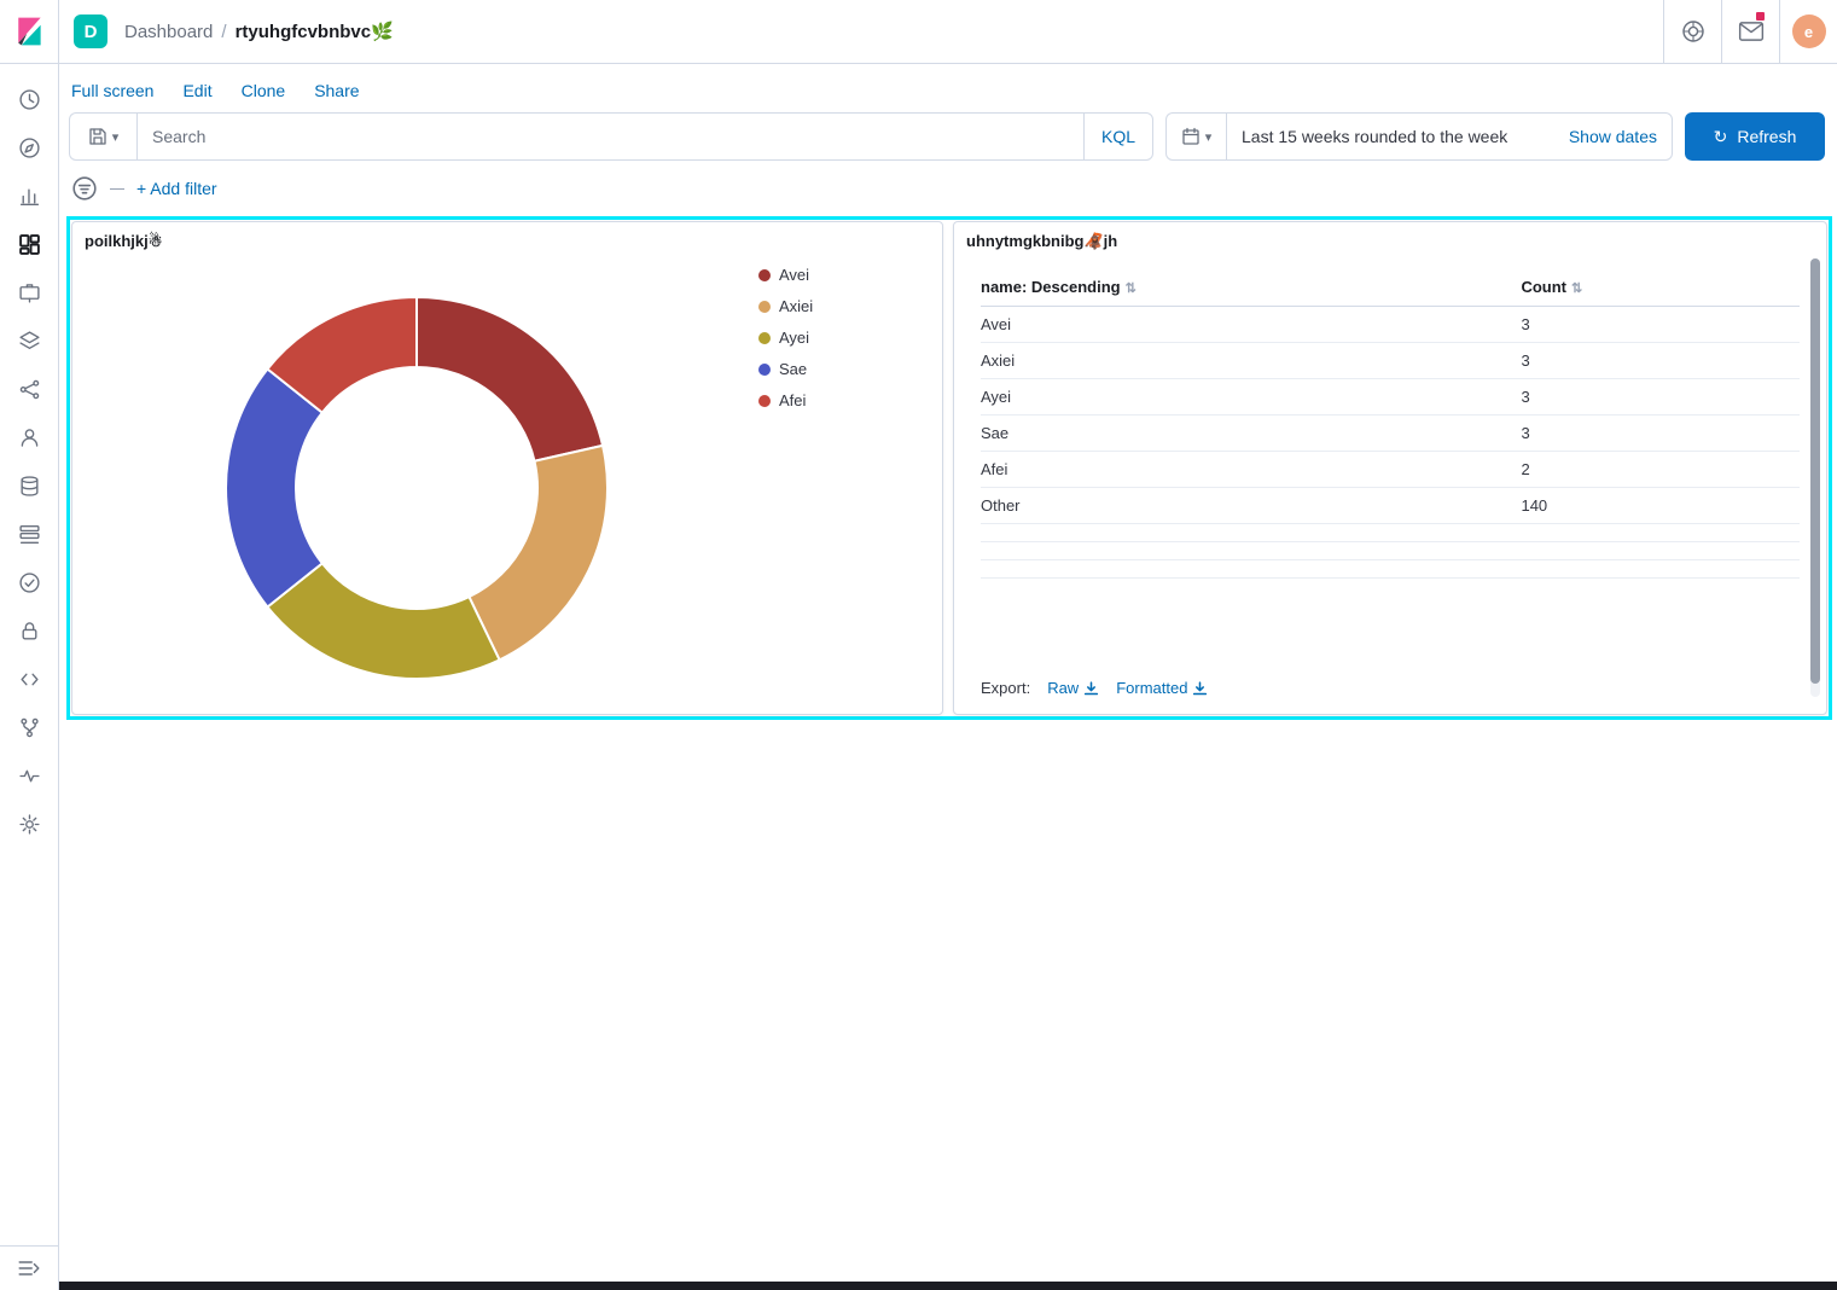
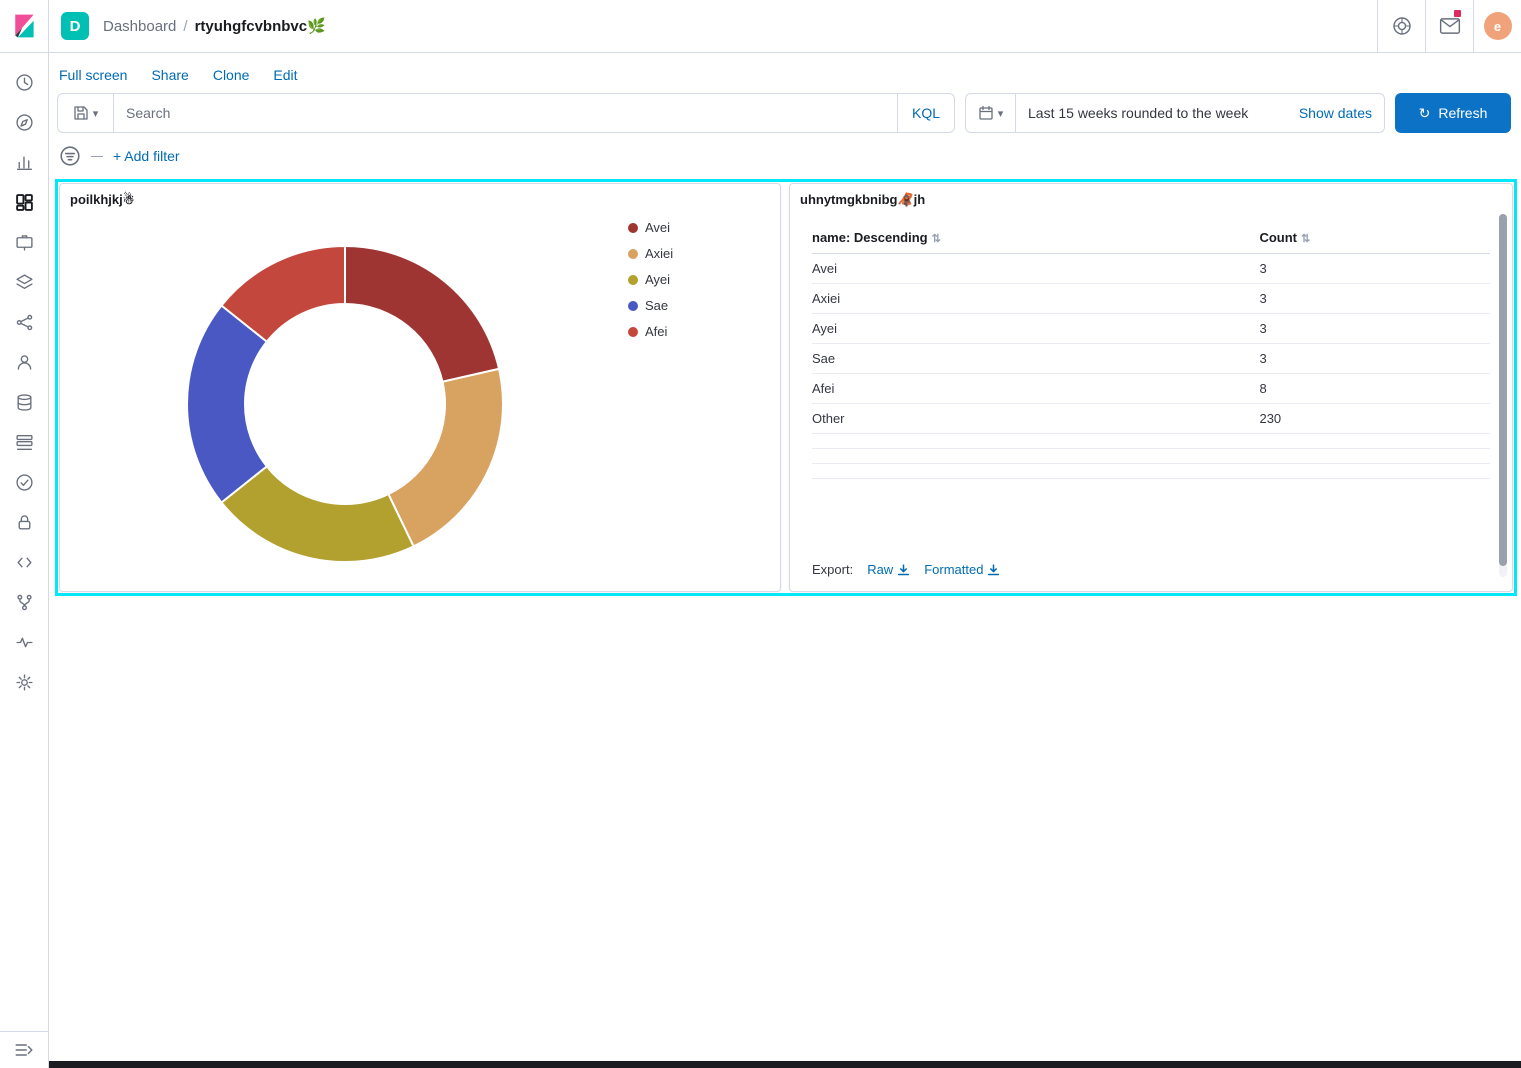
  D
  Dashboard
  /
  rtyuhgfcvbnbvc🌿
  e
  Full screen
- Edit
+ Share
  Clone
- Share
+ Edit
  ▾
  Search
  KQL
  ▾
  Last 15 weeks rounded to the week
  Show dates
  ↻
  Refresh
  + Add filter
  poilkhjkj☃
  Avei
  Axiei
  Ayei
  Sae
  Afei
  uhnytmgkbnibg🦧jh
  name: Descending ⇅	Count ⇅
  Avei	3
  Axiei	3
  Ayei	3
  Sae	3
- Afei	2
+ Afei	8
- Other	140
+ Other	230
  Export:
  Raw
  Formatted
